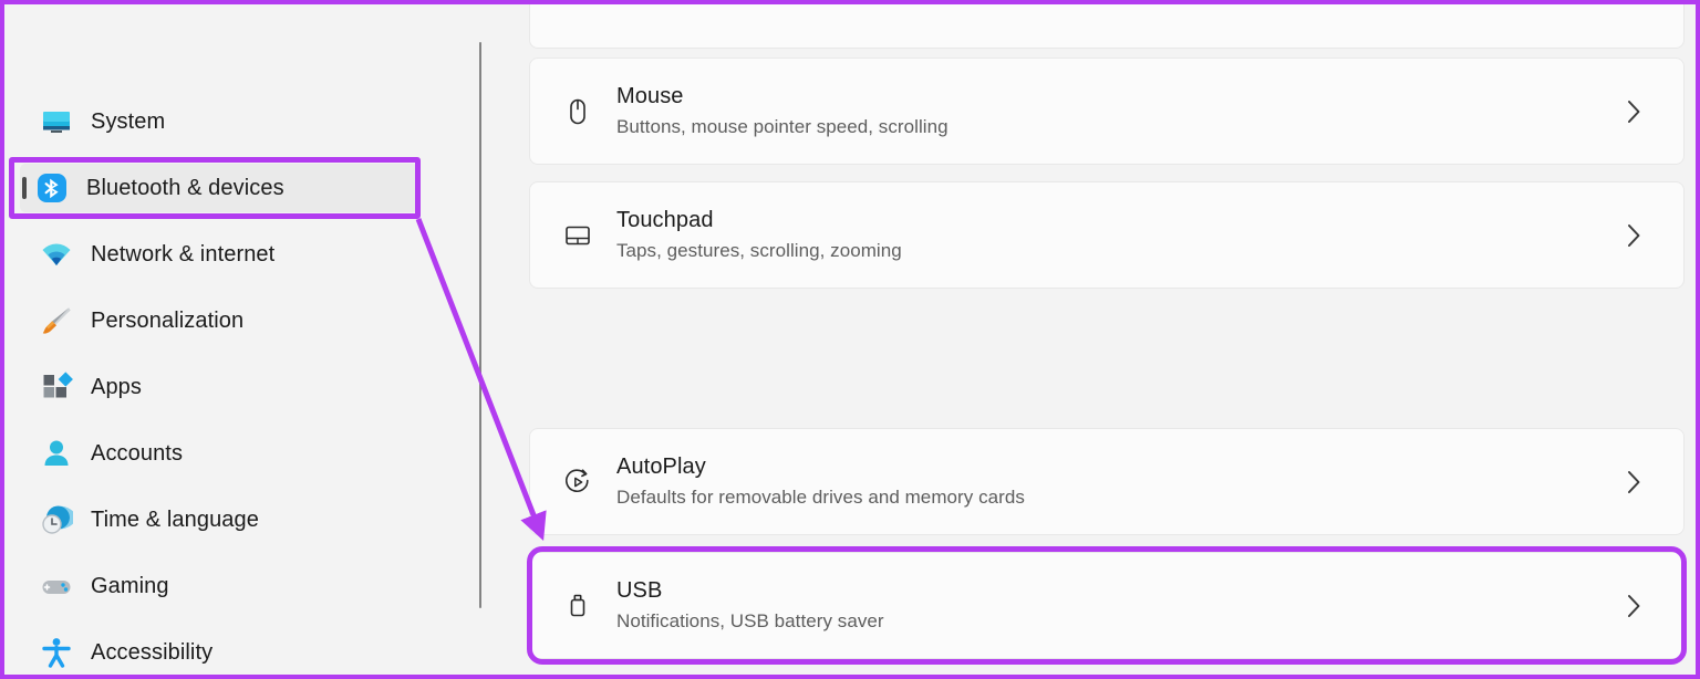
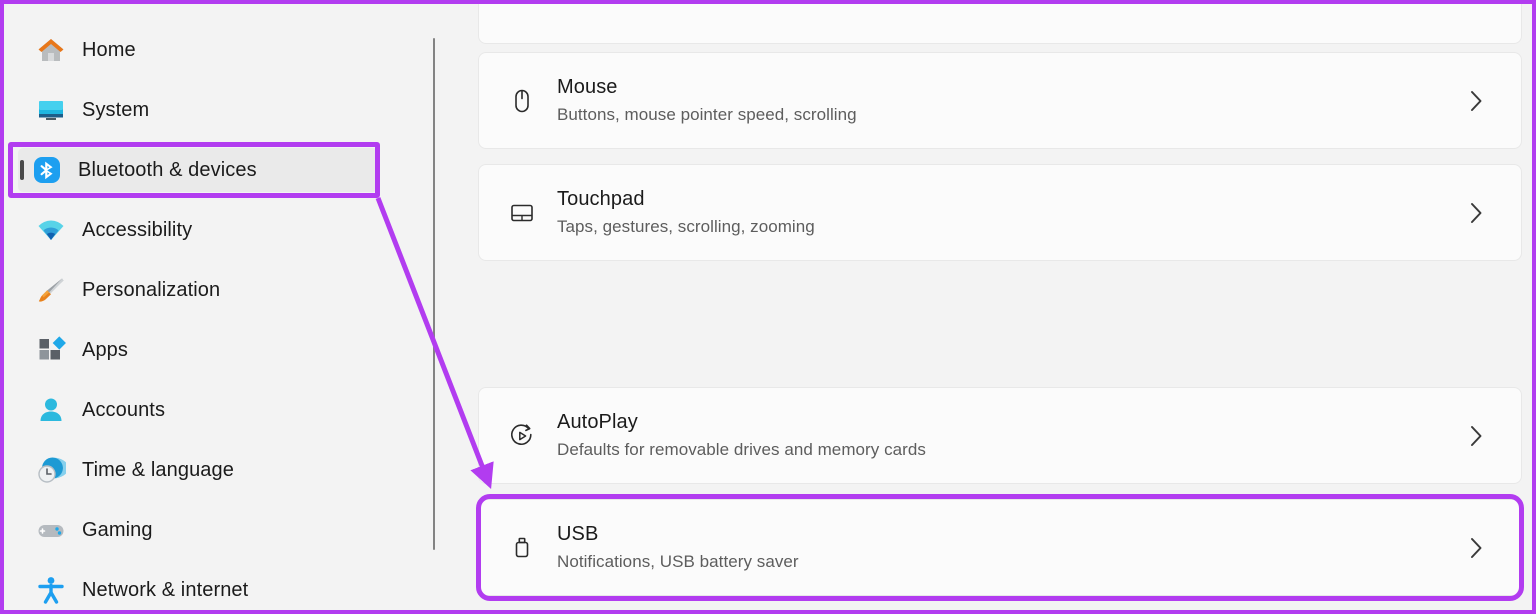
+ Home
  System
  Bluetooth & devices
- Network & internet
+ Accessibility
  Personalization
  Apps
  Accounts
  Time & language
  Gaming
- Accessibility
+ Network & internet
  Mouse
  Buttons, mouse pointer speed, scrolling
  Touchpad
  Taps, gestures, scrolling, zooming
  AutoPlay
  Defaults for removable drives and memory cards
  USB
  Notifications, USB battery saver
